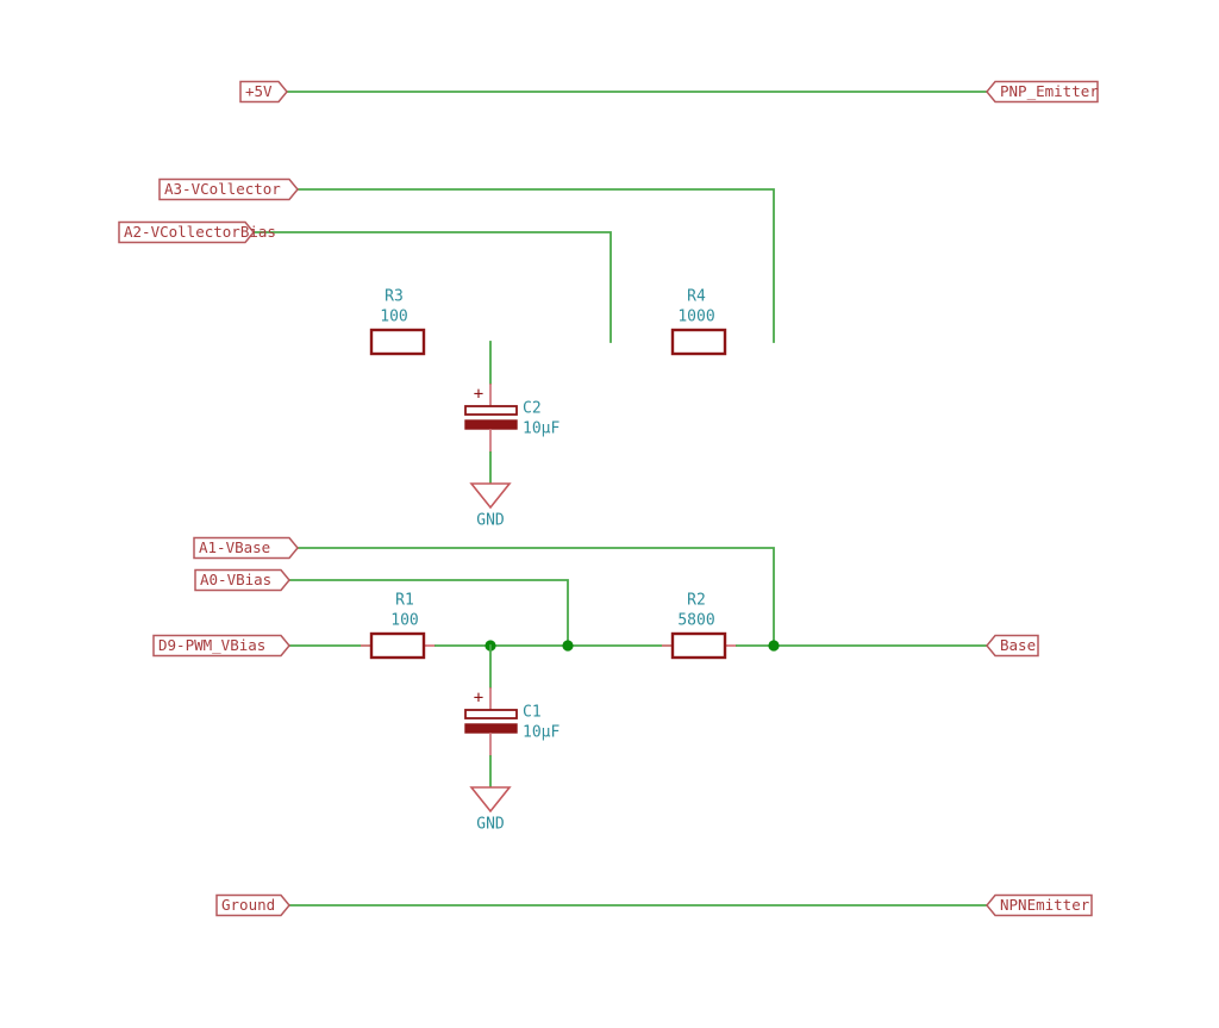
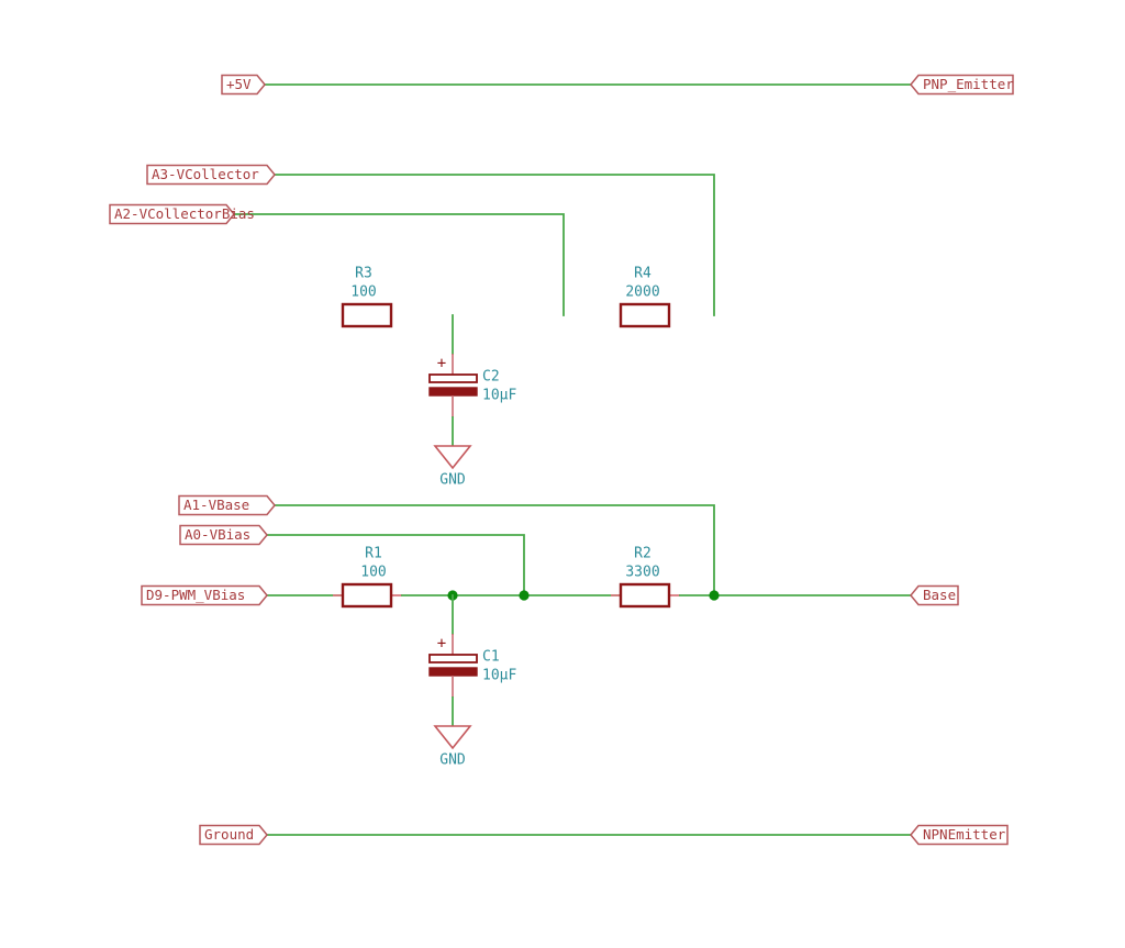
  +5V
  PNP_Emitter
  A3-VCollector
  A2-VCollectorBias
  R3
  100
  R4
- 1000
+ 2000
  +
  C2
  10µF
  GND
  A1-VBase
  A0-VBias
  D9-PWM_VBias
  Base
  R1
  100
  R2
- 5800
+ 3300
  +
  C1
  10µF
  GND
  Ground
  NPNEmitter
